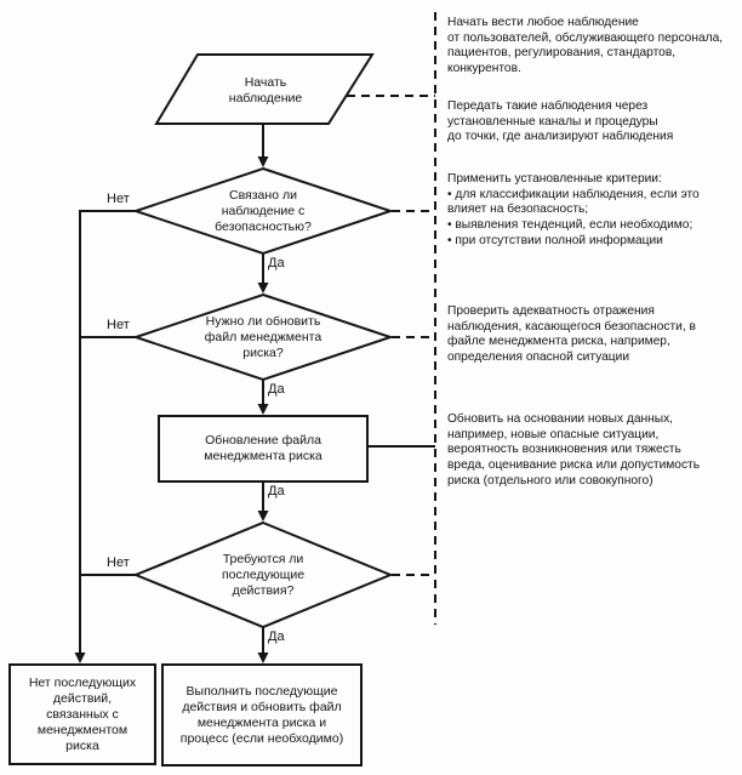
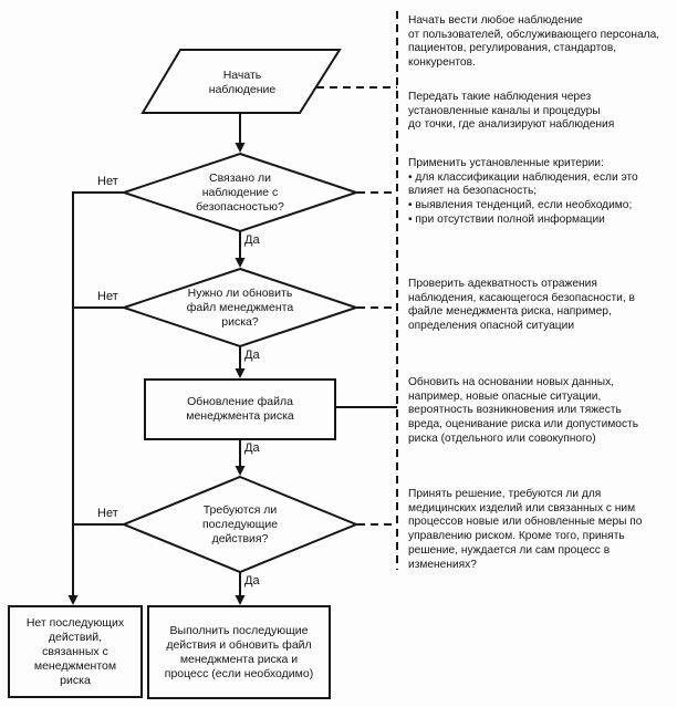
  Начать
  наблюдение
  Связано ли
  наблюдение с
  безопасностью?
  Нужно ли обновить
  файл менеджмента
  риска?
  Обновление файла
  менеджмента риска
  Требуются ли
  последующие
  действия?
  Нет последующих
  действий,
  связанных с
  менеджментом
  риска
  Выполнить последующие
  действия и обновить файл
  менеджмента риска и
  процесс (если необходимо)
  Нет
  Нет
  Нет
  Да
  Да
  Да
  Да
  Начать вести любое наблюдение
  от пользователей, обслуживающего персонала,
  пациентов, регулирования, стандартов,
  конкурентов.
  Передать такие наблюдения через
  установленные каналы и процедуры
  до точки, где анализируют наблюдения
  Применить установленные критерии:
  • для классификации наблюдения, если это
  влияет на безопасность;
  • выявления тенденций, если необходимо;
  • при отсутствии полной информации
  Проверить адекватность отражения
  наблюдения, касающегося безопасности, в
  файле менеджмента риска, например,
  определения опасной ситуации
  Обновить на основании новых данных,
  например, новые опасные ситуации,
  вероятность возникновения или тяжесть
  вреда, оценивание риска или допустимость
  риска (отдельного или совокупного)
+ Принять решение, требуются ли для
+ медицинских изделий или связанных с ним
+ процессов новые или обновленные меры по
+ управлению риском. Кроме того, принять
+ решение, нуждается ли сам процесс в
+ изменениях?
